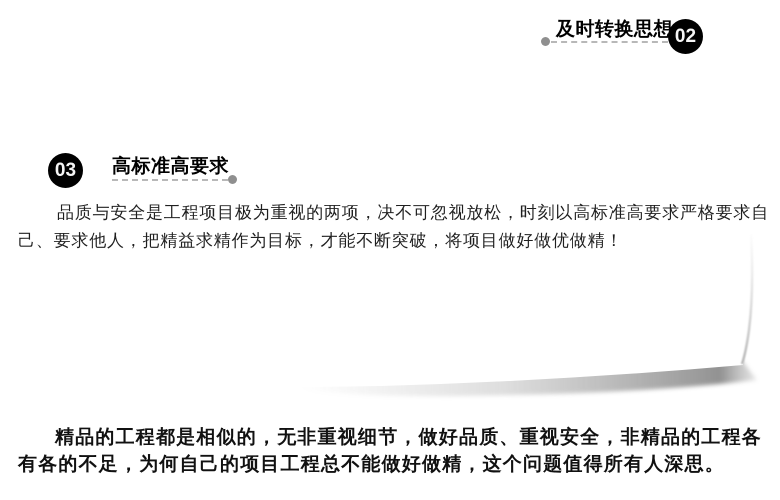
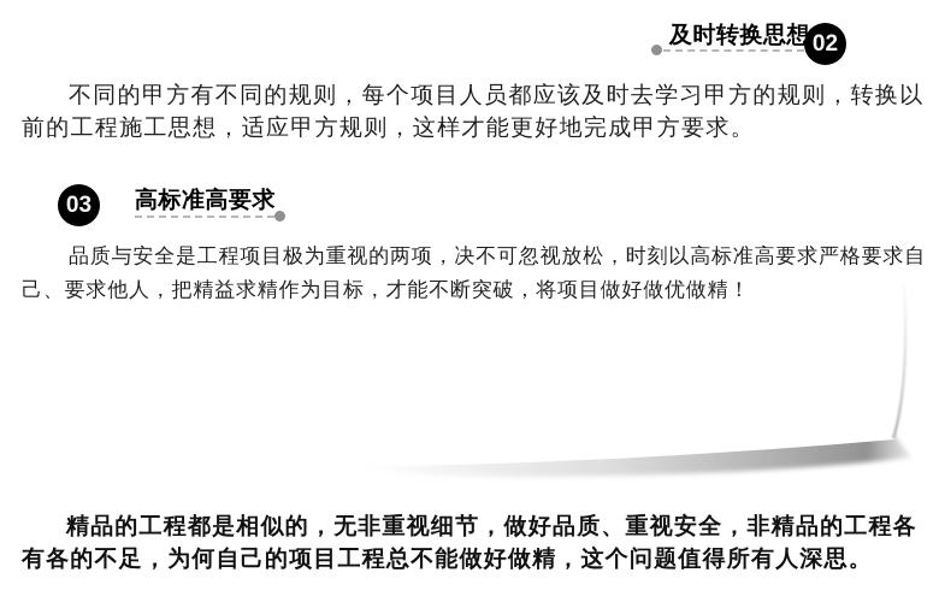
  及时转换思想
  02
+ 不同的甲方有不同的规则，每个项目人员都应该及时去学习甲方的规则，转换以
+ 前的工程施工思想，适应甲方规则，这样才能更好地完成甲方要求。
  03
  高标准高要求
  品质与安全是工程项目极为重视的两项，决不可忽视放松，时刻以高标准高要求严格要求自
  己、要求他人，把精益求精作为目标，才能不断突破，将项目做好做优做精！
  精品的工程都是相似的，无非重视细节，做好品质、重视安全，非精品的工程各
  有各的不足，为何自己的项目工程总不能做好做精，这个问题值得所有人深思。
